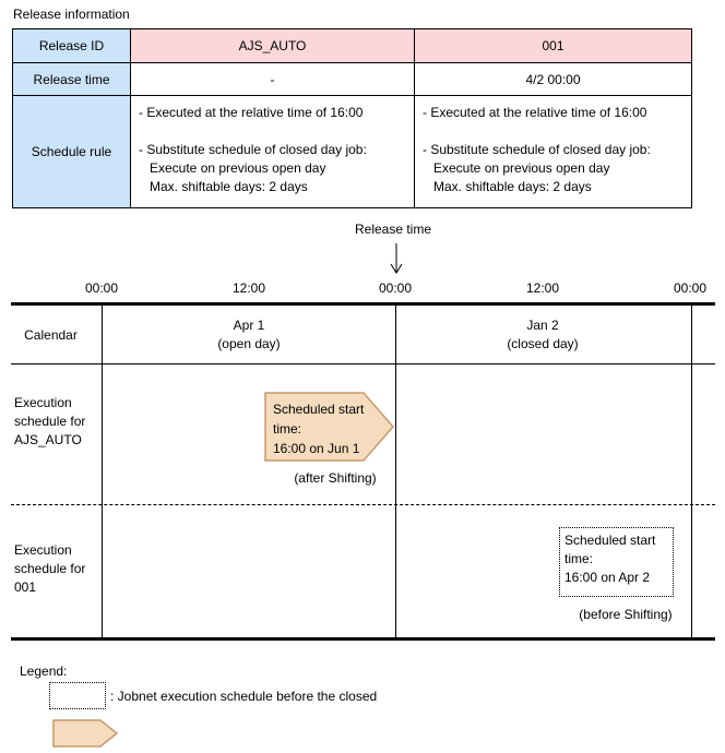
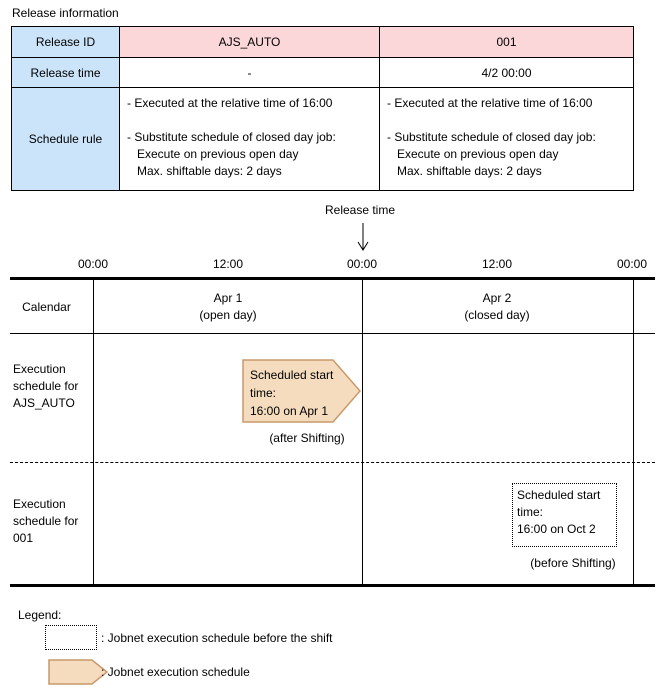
  Release information
  Release ID
  AJS_AUTO
  001
  Release time
  -
  4/2 00:00
  Schedule rule
  - Executed at the relative time of 16:00
  - Substitute schedule of closed day job:
  Execute on previous open day
  Max. shiftable days: 2 days
  - Executed at the relative time of 16:00
  - Substitute schedule of closed day job:
  Execute on previous open day
  Max. shiftable days: 2 days
  Release time
  00:00
  12:00
  00:00
  12:00
  00:00
  Calendar
  Apr 1
  (open day)
- Jan 2
+ Apr 2
  (closed day)
  Execution
  schedule for
  AJS_AUTO
  Scheduled start
  time:
- 16:00 on Jun 1
+ 16:00 on Apr 1
  (after Shifting)
  Execution
  schedule for
  001
  Scheduled start
  time:
- 16:00 on Apr 2
+ 16:00 on Oct 2
  (before Shifting)
  Legend:
- : Jobnet execution schedule before the closed
+ : Jobnet execution schedule before the shift
+ : Jobnet execution schedule
